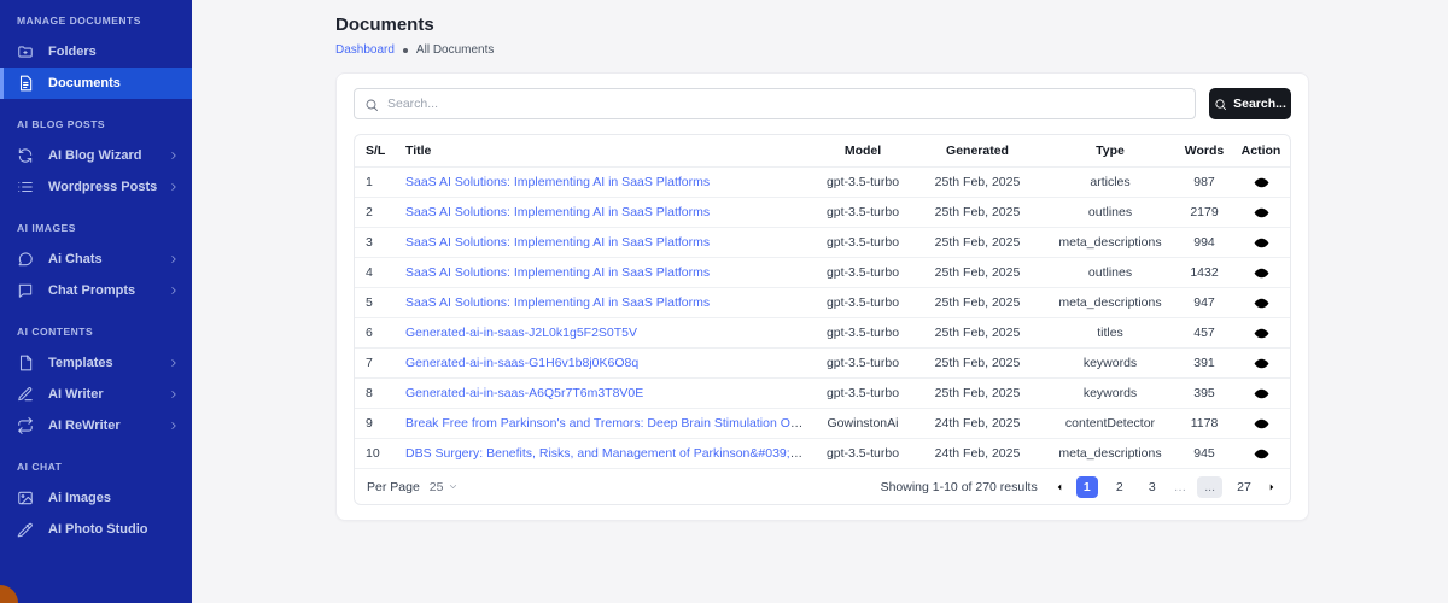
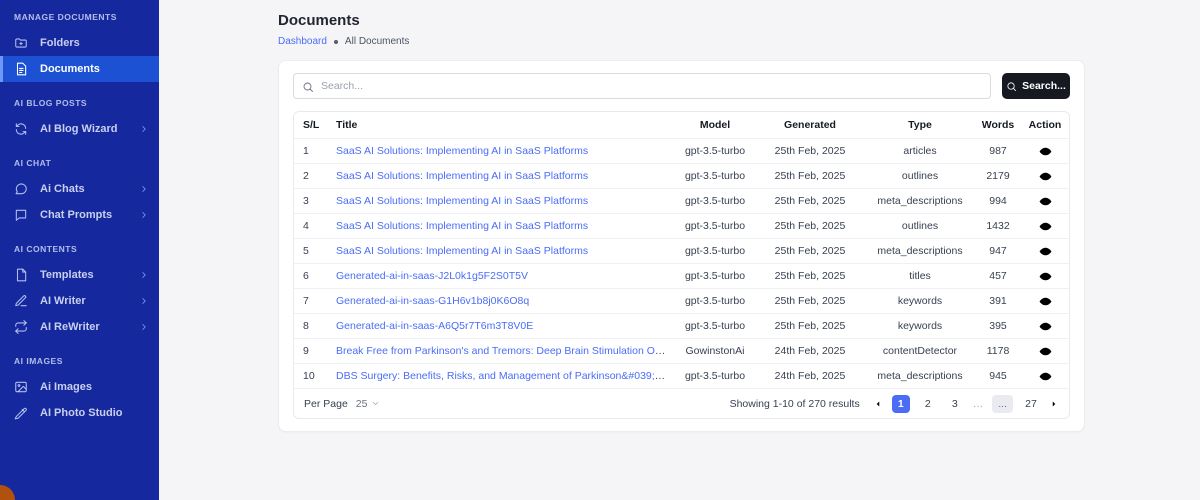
  MANAGE DOCUMENTS
  Folders
  Documents
  AI BLOG POSTS
  AI Blog Wizard
- Wordpress Posts
- AI IMAGES
+ AI CHAT
  Ai Chats
  Chat Prompts
  AI CONTENTS
  Templates
  AI Writer
  AI ReWriter
- AI CHAT
+ AI IMAGES
  Ai Images
  AI Photo Studio
  Documents
  Dashboard
  All Documents
  Search...
  Search...
  S/L
  Title
  Model
  Generated
  Type
  Words
  Action
  1
  SaaS AI Solutions: Implementing AI in SaaS Platforms
  gpt-3.5-turbo
  25th Feb, 2025
  articles
  987
  2
  SaaS AI Solutions: Implementing AI in SaaS Platforms
  gpt-3.5-turbo
  25th Feb, 2025
  outlines
  2179
  3
  SaaS AI Solutions: Implementing AI in SaaS Platforms
  gpt-3.5-turbo
  25th Feb, 2025
  meta_descriptions
  994
  4
  SaaS AI Solutions: Implementing AI in SaaS Platforms
  gpt-3.5-turbo
  25th Feb, 2025
  outlines
  1432
  5
  SaaS AI Solutions: Implementing AI in SaaS Platforms
  gpt-3.5-turbo
  25th Feb, 2025
  meta_descriptions
  947
  6
  Generated-ai-in-saas-J2L0k1g5F2S0T5V
  gpt-3.5-turbo
  25th Feb, 2025
  titles
  457
  7
  Generated-ai-in-saas-G1H6v1b8j0K6O8q
  gpt-3.5-turbo
  25th Feb, 2025
  keywords
  391
  8
  Generated-ai-in-saas-A6Q5r7T6m3T8V0E
  gpt-3.5-turbo
  25th Feb, 2025
  keywords
  395
  9
  Break Free from Parkinson's and Tremors: Deep Brain Stimulation Offers
  GowinstonAi
  24th Feb, 2025
  contentDetector
  1178
  10
  DBS Surgery: Benefits, Risks, and Management of Parkinson&#039;s Di
  gpt-3.5-turbo
  24th Feb, 2025
  meta_descriptions
  945
  Per Page
  25
  Showing 1-10 of 270 results
  1
  2
  3
  …
  ...
  27
